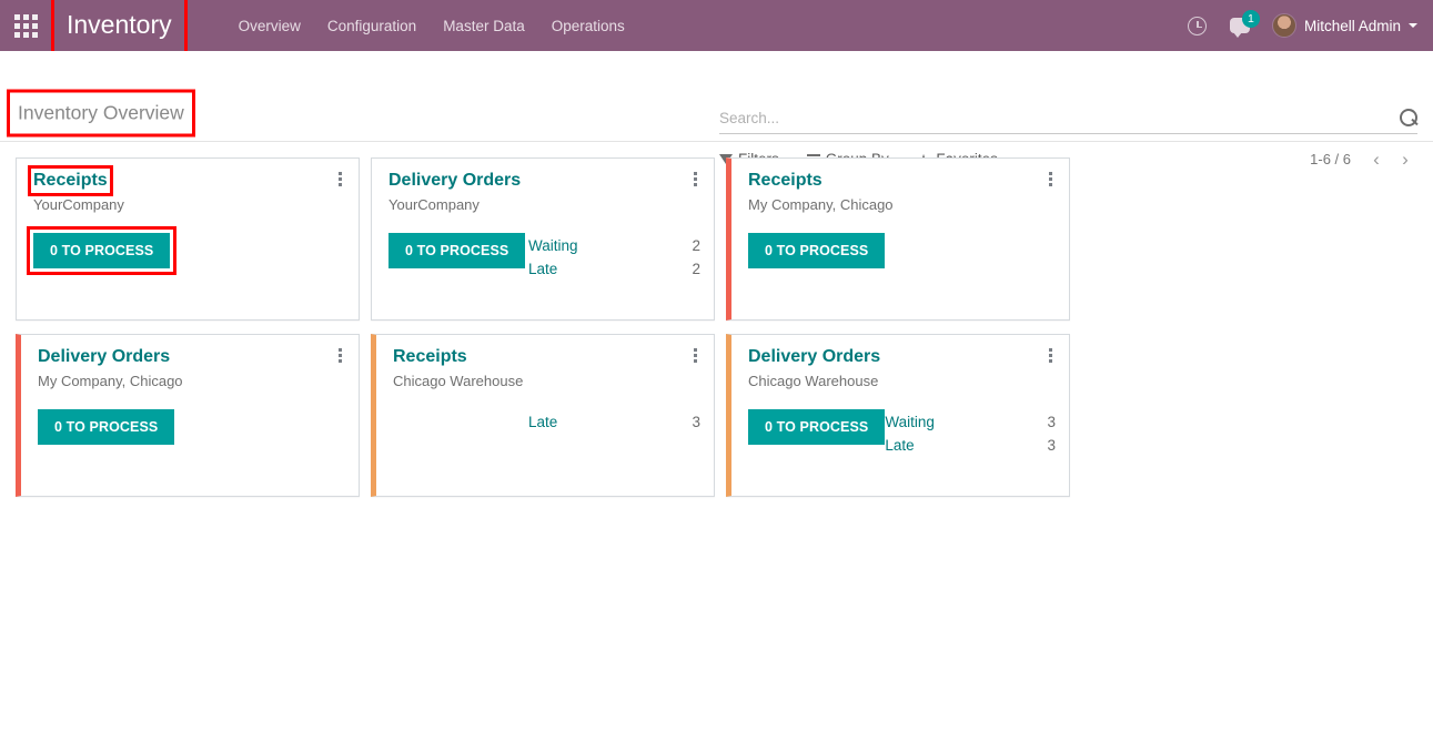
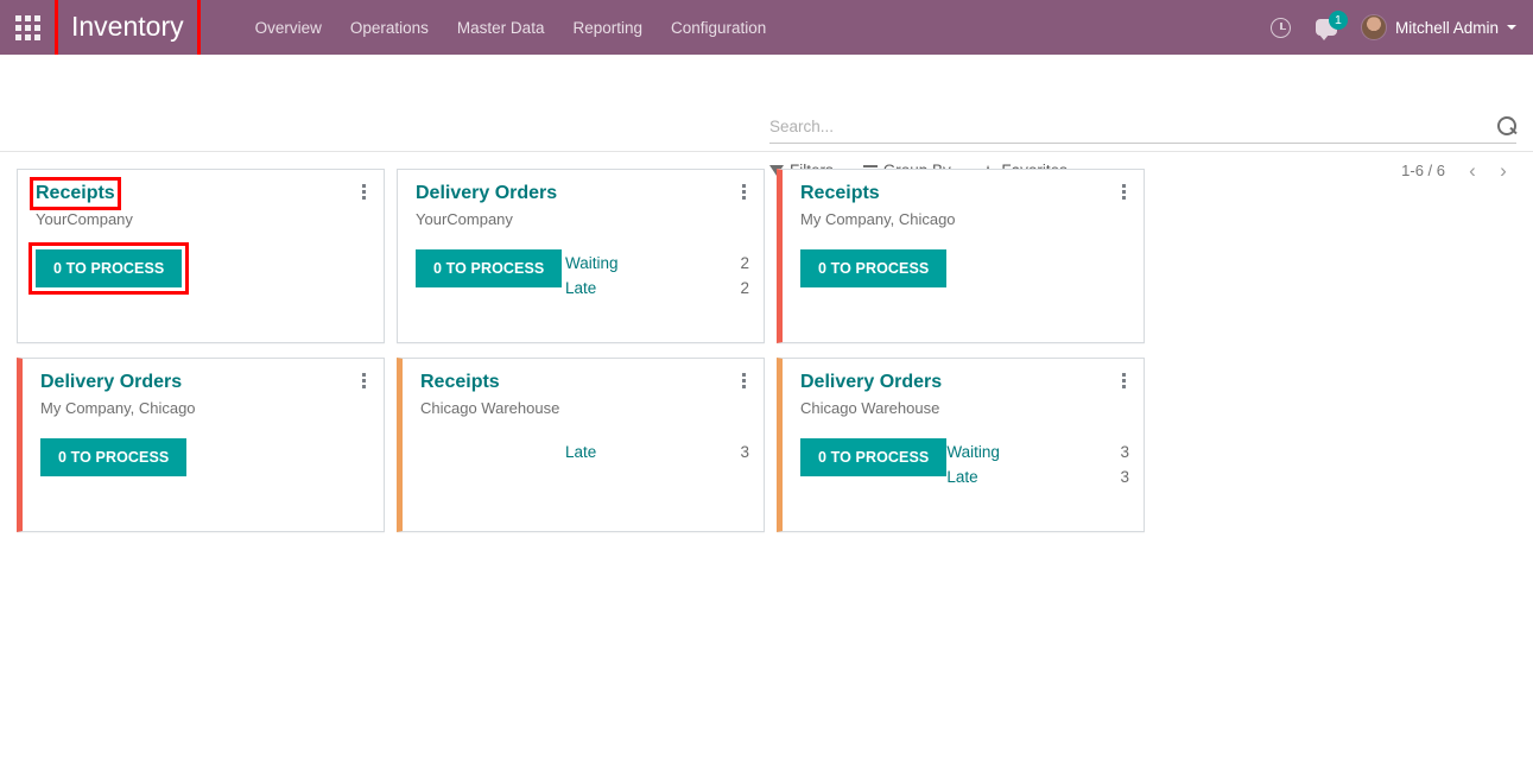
  Inventory
  Overview
- Configuration
+ Operations
  Master Data
+ Reporting
- Operations
+ Configuration
  1
  Mitchell Admin
- Inventory Overview
  Search...
  1-6 / 6
  ‹
  ›
  Receipts
  YourCompany
  0 TO PROCESS
  Delivery Orders
  YourCompany
  0 TO PROCESS
  Waiting
  2
  Late
  2
  Receipts
  My Company, Chicago
  0 TO PROCESS
  Delivery Orders
  My Company, Chicago
  0 TO PROCESS
  Receipts
  Chicago Warehouse
  Late
  3
  Delivery Orders
  Chicago Warehouse
  0 TO PROCESS
  Waiting
  3
  Late
  3
